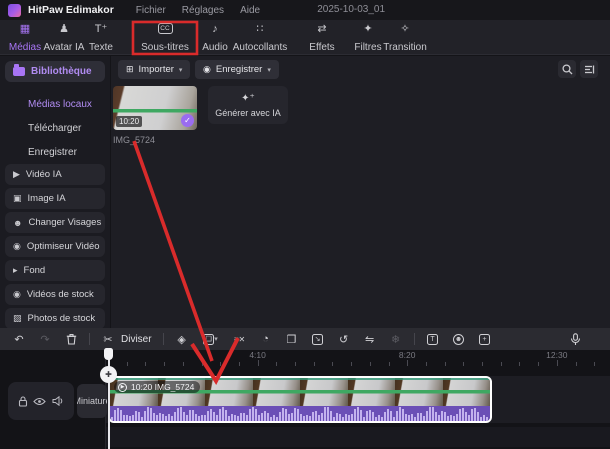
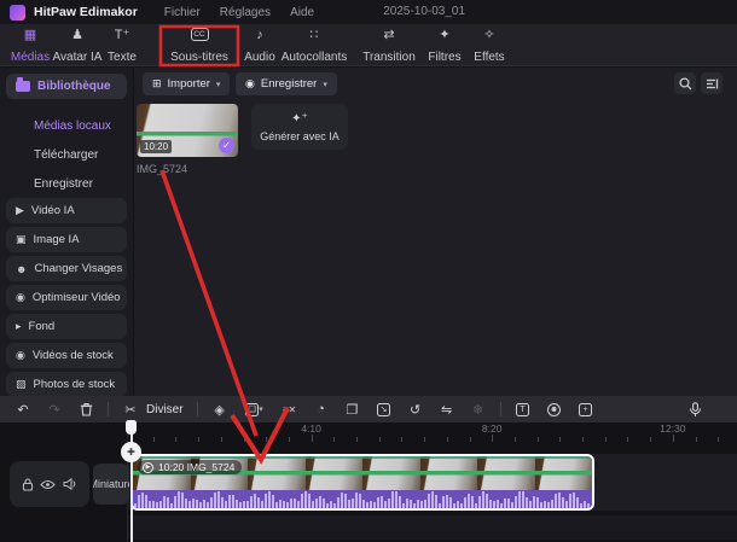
  HitPaw Edimakor
  Fichier
  Réglages
  Aide
  2025-10-03_01
  ▦
  Médias
  ♟
  Avatar IA
  T⁺
  Texte
  Sous-titres
  ♪
  Audio
  ∷
  Autocollants
  ⇄
- Effets
+ Transition
  ✦
  Filtres
  ✧
- Transition
+ Effets
  Bibliothèque
  Médias locaux
  Télécharger
  Enregistrer
  ▶
  Vidéo IA
  ▣
  Image IA
  ☻
  Changer Visages
  ◉
  Optimiseur Vidéo
  ▸
  Fond
  ◉
  Vidéos de stock
  ▨
  Photos de stock
  ⊞
  Importer
  ◉
  Enregistrer
  10:20
  ✓
  IMG_5724
  ✦⁺
  Générer avec IA
  ↶
  ↷
  ✂
  Diviser
  ◈
  ◔
  ❐
  ↺
  ⇋
  ❄
  4:10
  8:20
  12:30
  Miniatur
  10:20 IMG_5724
  ✚
